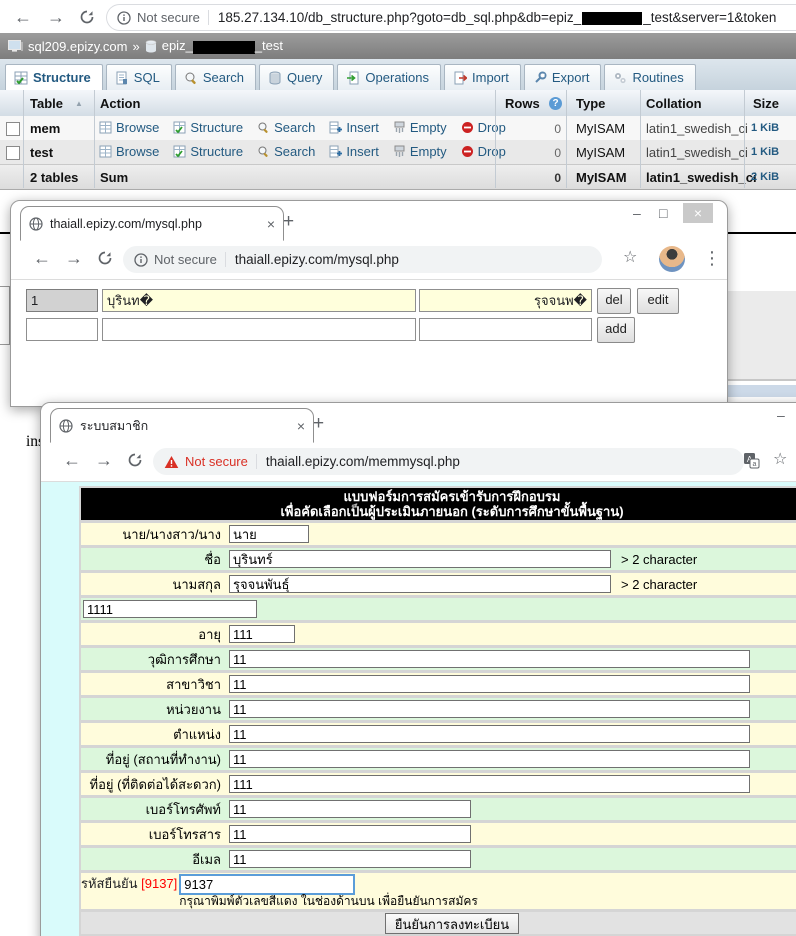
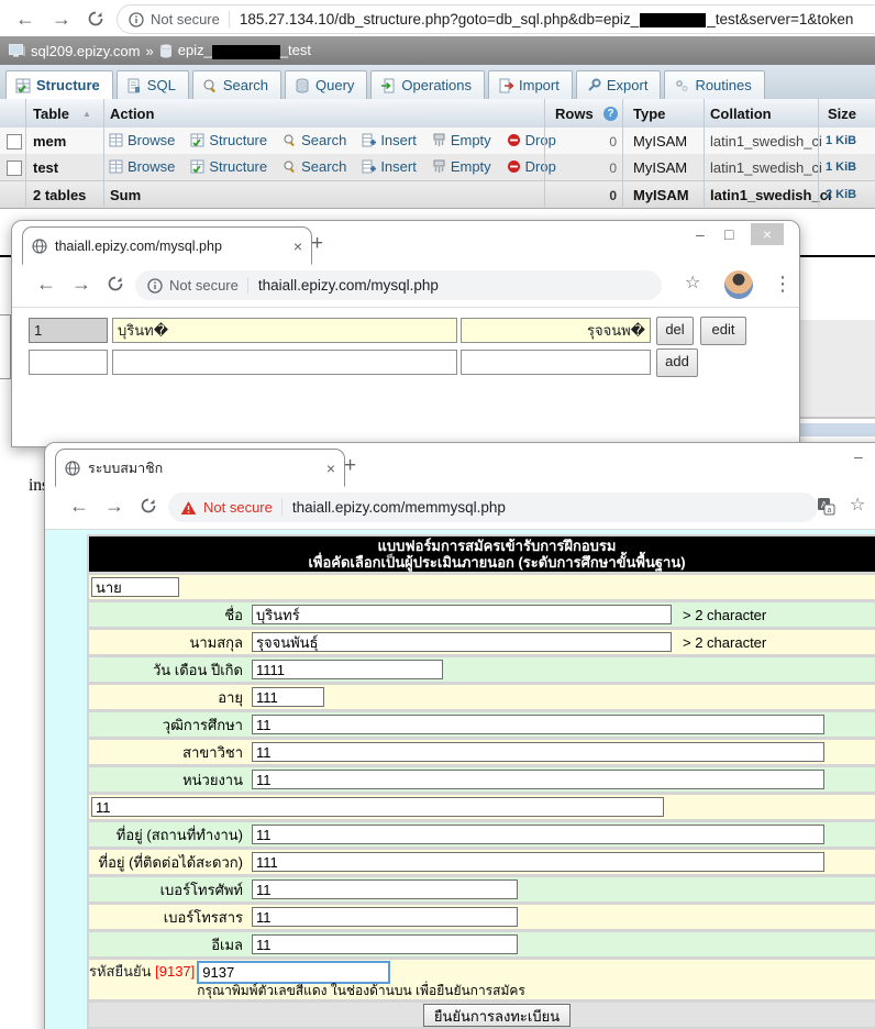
  ←
  →
  Not secure
  185.27.134.10/db_structure.php?goto=db_sql.php&db=epiz_ _test&server=1&token
  sql209.epizy.com
  »
  epiz_ _test
  Structure
  SQL
  Search
  Query
  Operations
  Import
  Export
  Routines
  Table
  ▲
  Action
  Rows
  ?
  Type
  Collation
  Size
  mem
  Browse
  Structure
  Search
  Insert
  Empty
  Drp
  0
  MyISAM
  latin1_swedish_ci
  1 KiB
  test
  Browse
  Structure
  Search
  Insert
  Empty
  Drp
  0
  MyISAM
  latin1_swedish_ci
  1 KiB
  2 tables
  Sum
  0
  MyISAM
  latin1_swedish_ci
  2 KiB
  thaiall.epizy.com/mysql.php
  ×
  +
  –
  □
  ×
  ←
  →
  Not secure
  thaiall.epizy.com/mysql.php
  ☆
  ⋮
  1
  บุรินท�
  รุจจนพ�
  del
  edit
  add
  ระบบสมาชิก
  ×
  +
  –
  ←
  →
  Not secure
  thaiall.epizy.com/memmysql.php
  A
  ☆
  แบบฟอร์มการสมัครเข้ารับการฝึกอบรม
  เพื่อคัดเลือกเป็นผู้ประเมินภายนอก (ระดับการศึกษาขั้นพื้นฐาน)
- นาย/นางสาว/นาง
  นาย
  ชื่อ
  บุรินทร์
  > 2 character
  นามสกุล
  รุจจนพันธุ์
  > 2 character
+ วัน เดือน ปีเกิด
  1111
  อายุ
  111
  วุฒิการศึกษา
  11
  สาขาวิชา
  11
  หน่วยงาน
  11
- ตำแหน่ง
  11
  ที่อยู่ (สถานที่ทำงาน)
  11
  ที่อยู่ (ที่ติดต่อได้สะดวก)
  111
  เบอร์โทรศัพท์
  11
  เบอร์โทรสาร
  11
  อีเมล
  11
  รหัสยืนยัน [9137]
  9137
  กรุณาพิมพ์ตัวเลขสีแดง ในช่องด้านบน เพื่อยืนยันการสมัคร
  ยืนยันการลงทะเบียน
